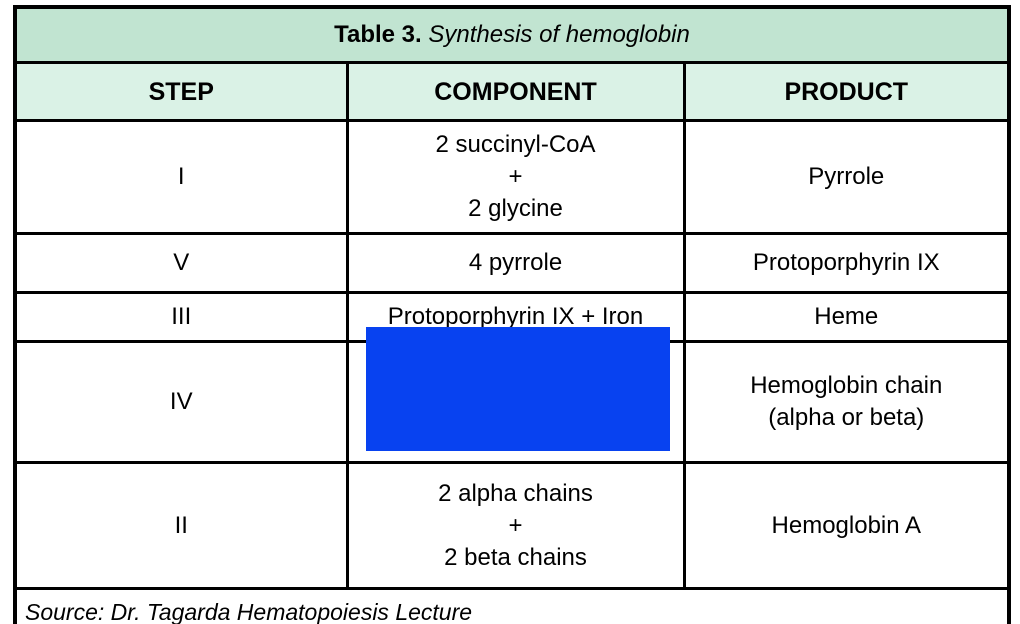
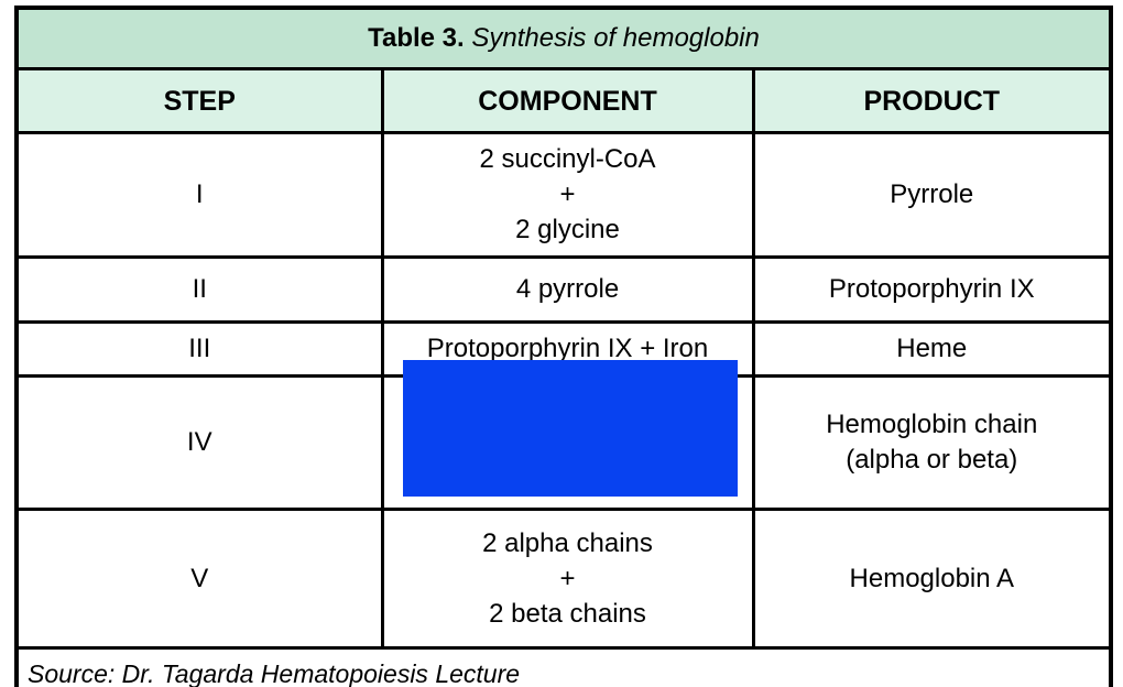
  Table 3. Synthesis of hemoglobin
  STEP	COMPONENT	PRODUCT
  I	2 succinyl-CoA + 2 glycine	Pyrrole
- V	4 pyrrole	Protoporphyrin IX
+ II	4 pyrrole	Protoporphyrin IX
  III	Protoporphyrin IX + Iron	Heme
  IV		Hemoglobin chain (alpha or beta)
- II	2 alpha chains + 2 beta chains	Hemoglobin A
+ V	2 alpha chains + 2 beta chains	Hemoglobin A
  Source: Dr. Tagarda Hematopoiesis Lecture
